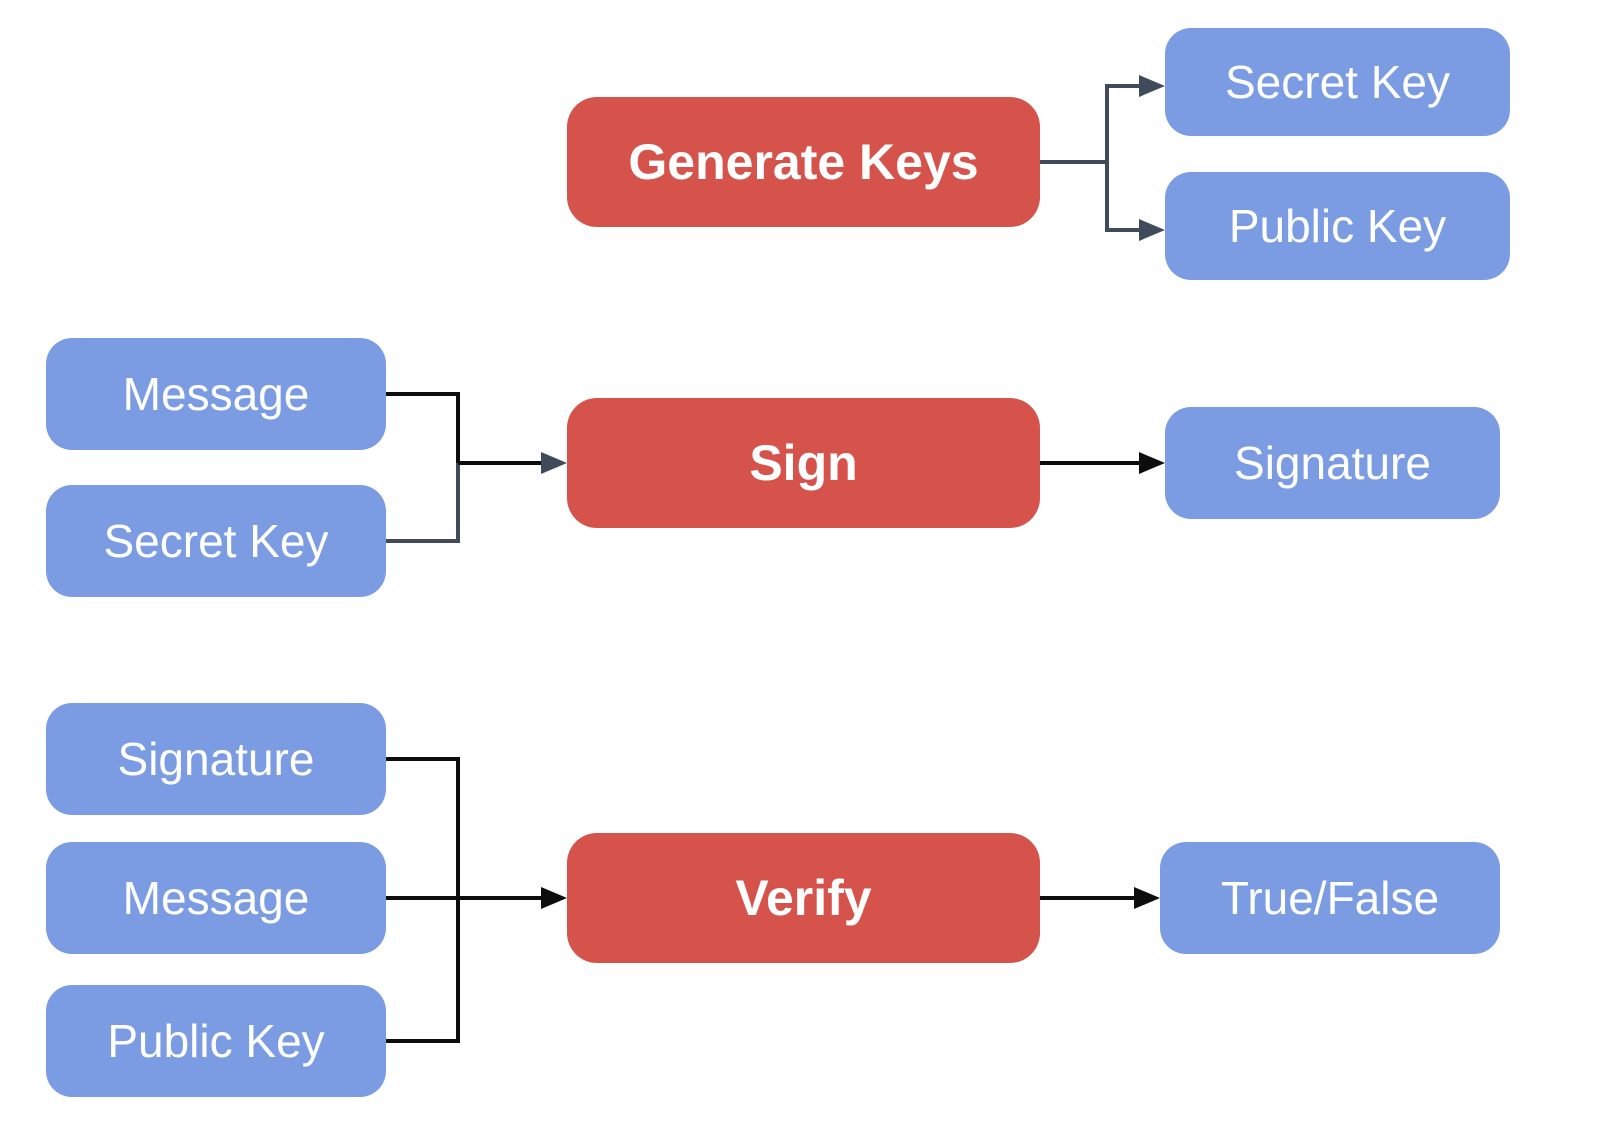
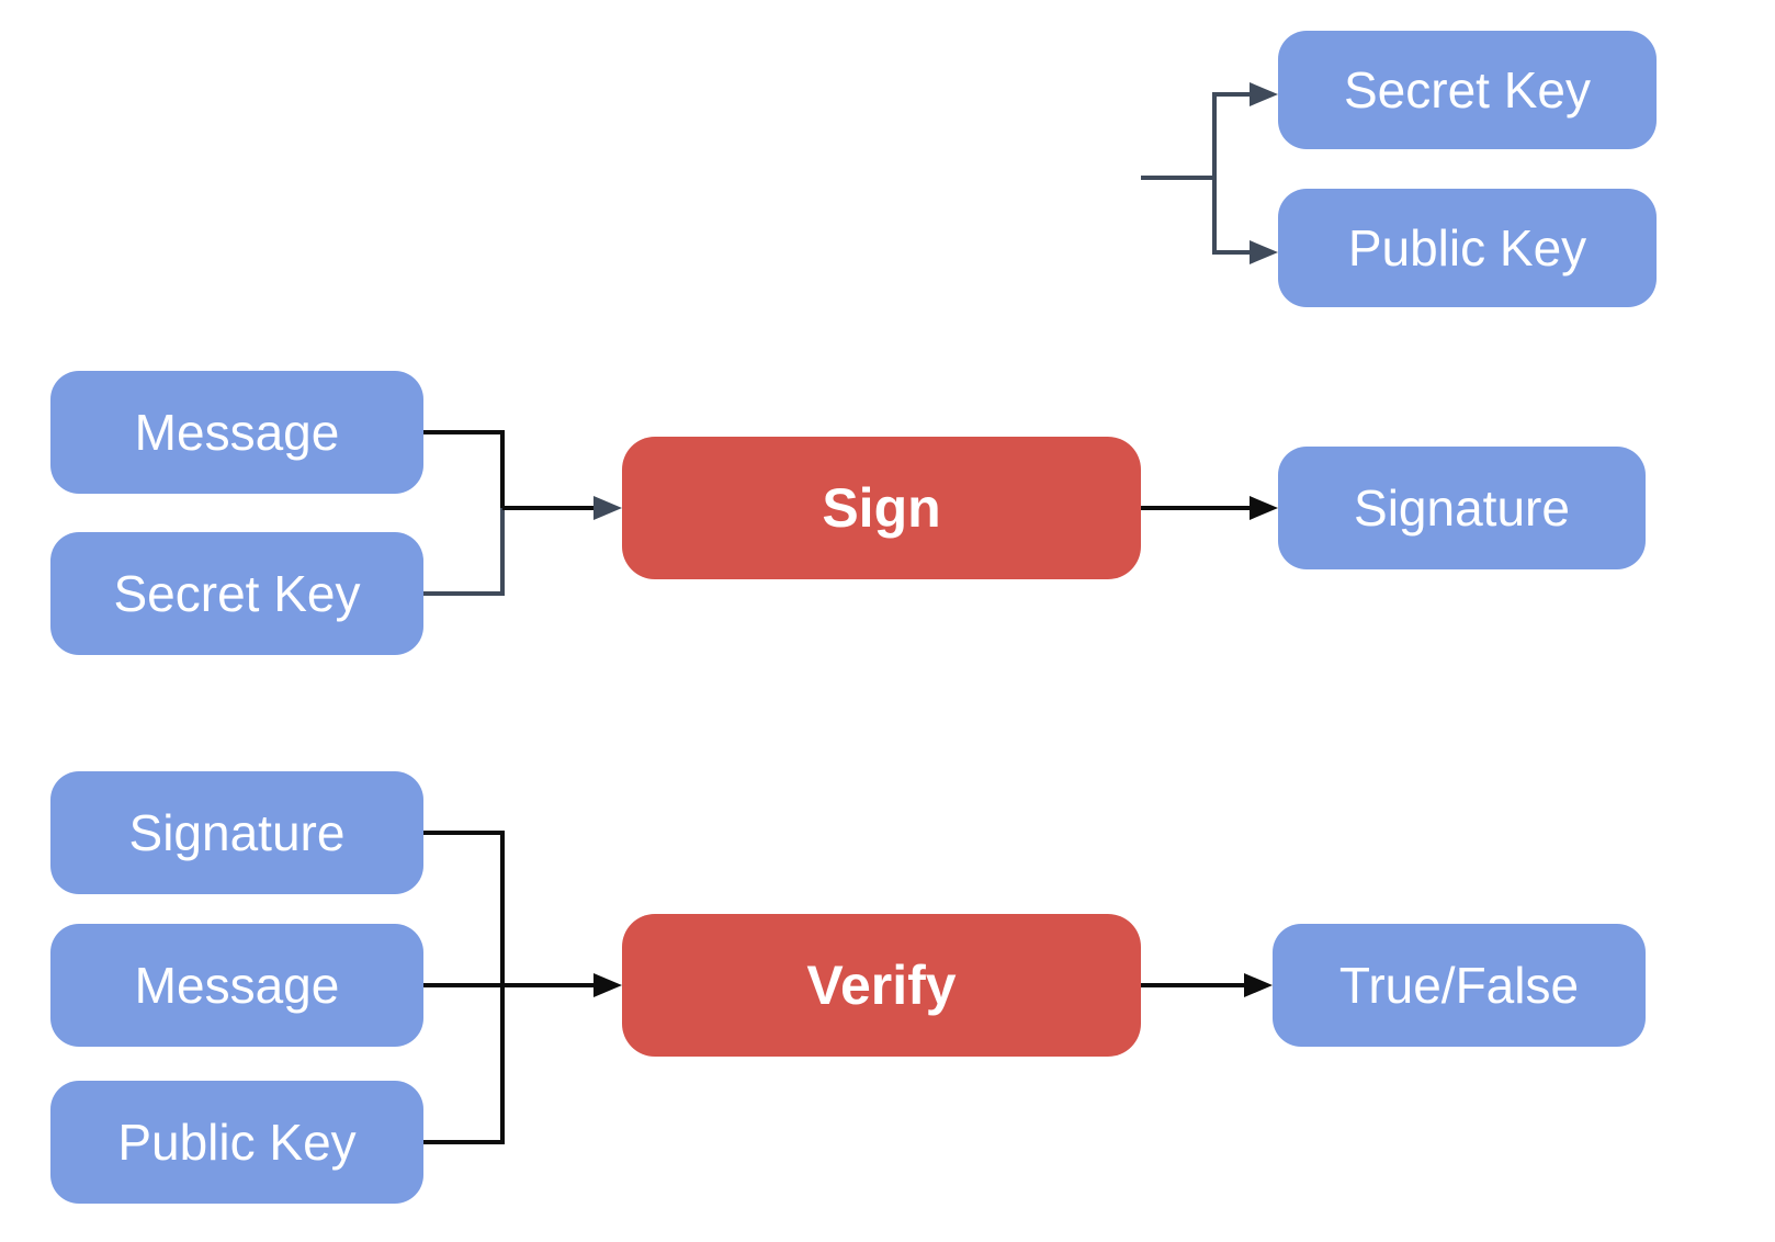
- Generate Keys
  Secret Key
  Public Key
  Message
  Secret Key
  Sign
  Signature
  Signature
  Message
  Public Key
  Verify
  True/False
